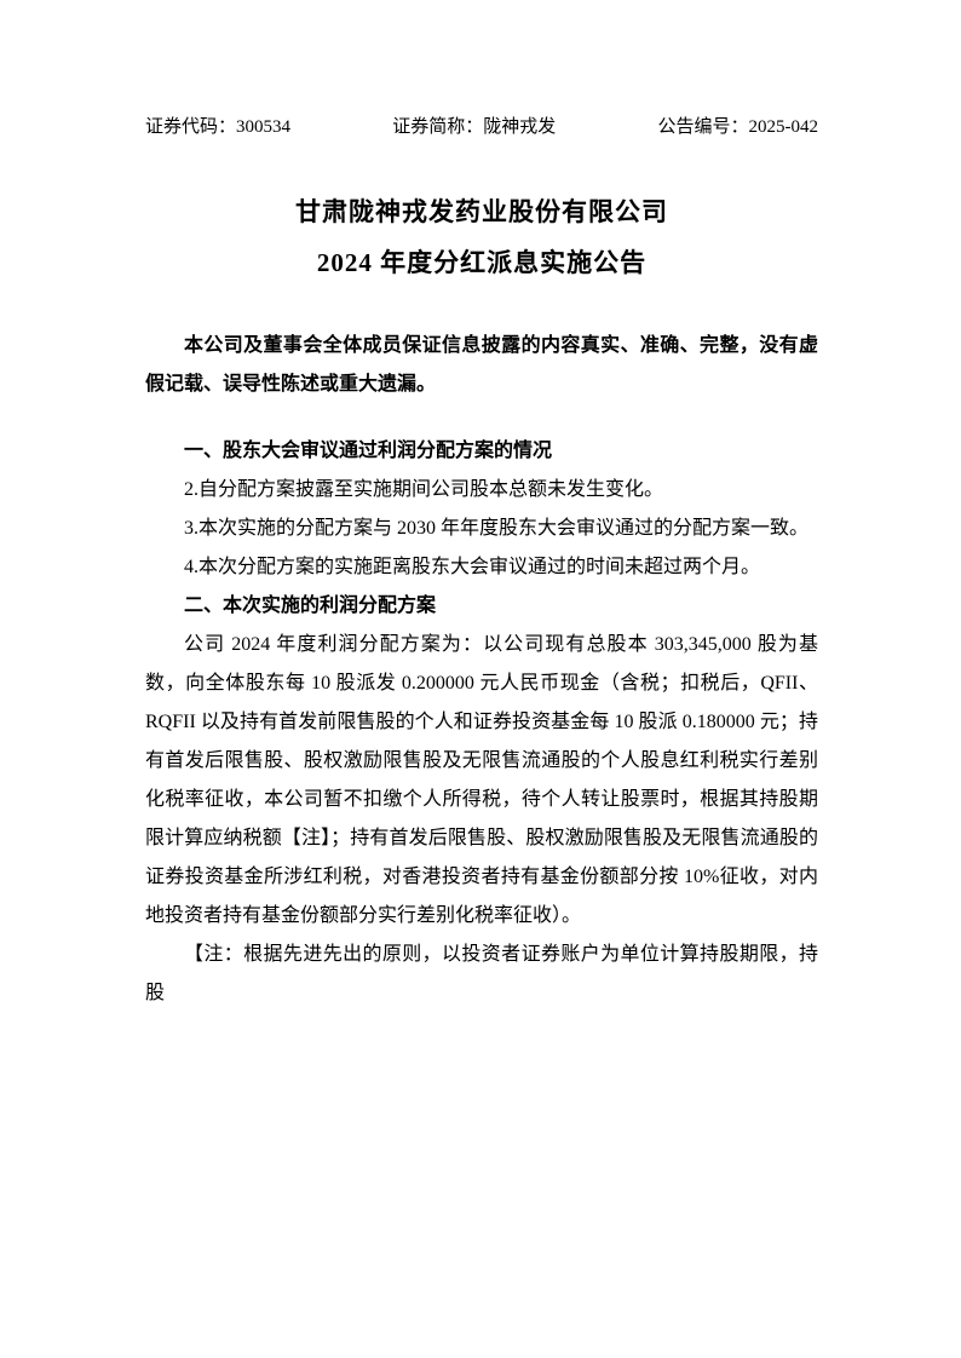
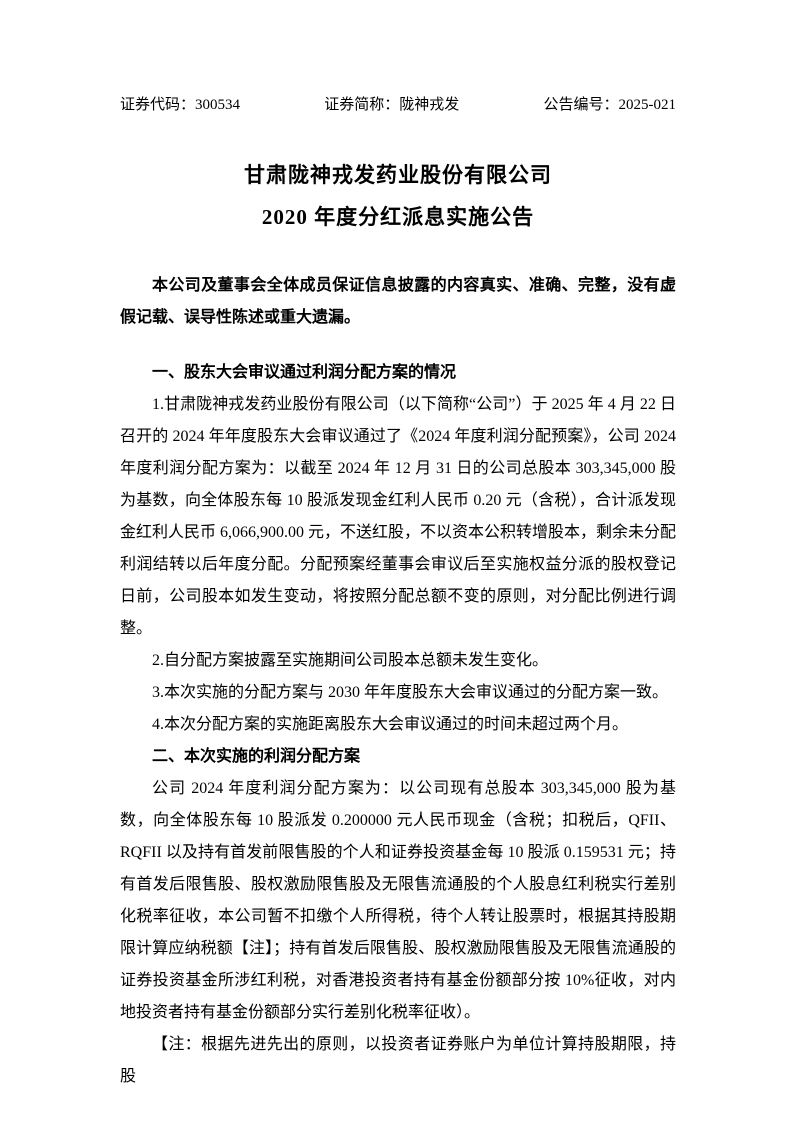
  证券代码：300534
  证券简称：陇神戎发
- 公告编号：2025-042
+ 公告编号：2025-021
  甘肃陇神戎发药业股份有限公司
- 2024 年度分红派息实施公告
+ 2020 年度分红派息实施公告
  本公司及董事会全体成员保证信息披露的内容真实、准确、完整，没有虚假记载、误导性陈述或重大遗漏。
  一、股东大会审议通过利润分配方案的情况
+ 1.甘肃陇神戎发药业股份有限公司（以下简称“公司”）于 2025 年 4 月 22 日召开的 2024 年年度股东大会审议通过了《2024 年度利润分配预案》，公司 2024 年度利润分配方案为：以截至 2024 年 12 月 31 日的公司总股本 303,345,000 股为基数，向全体股东每 10 股派发现金红利人民币 0.20 元（含税），合计派发现金红利人民币 6,066,900.00 元，不送红股，不以资本公积转增股本，剩余未分配利润结转以后年度分配。分配预案经董事会审议后至实施权益分派的股权登记日前，公司股本如发生变动，将按照分配总额不变的原则，对分配比例进行调整。
  2.自分配方案披露至实施期间公司股本总额未发生变化。
  3.本次实施的分配方案与 2030 年年度股东大会审议通过的分配方案一致。
  4.本次分配方案的实施距离股东大会审议通过的时间未超过两个月。
  二、本次实施的利润分配方案
- 公司 2024 年度利润分配方案为：以公司现有总股本 303,345,000 股为基数，向全体股东每 10 股派发 0.200000 元人民币现金（含税；扣税后，QFII、RQFII 以及持有首发前限售股的个人和证券投资基金每 10 股派 0.180000 元；持有首发后限售股、股权激励限售股及无限售流通股的个人股息红利税实行差别化税率征收，本公司暂不扣缴个人所得税，待个人转让股票时，根据其持股期限计算应纳税额【注】；持有首发后限售股、股权激励限售股及无限售流通股的证券投资基金所涉红利税，对香港投资者持有基金份额部分按 10%征收，对内地投资者持有基金份额部分实行差别化税率征收）。
+ 公司 2024 年度利润分配方案为：以公司现有总股本 303,345,000 股为基数，向全体股东每 10 股派发 0.200000 元人民币现金（含税；扣税后，QFII、RQFII 以及持有首发前限售股的个人和证券投资基金每 10 股派 0.159531 元；持有首发后限售股、股权激励限售股及无限售流通股的个人股息红利税实行差别化税率征收，本公司暂不扣缴个人所得税，待个人转让股票时，根据其持股期限计算应纳税额【注】；持有首发后限售股、股权激励限售股及无限售流通股的证券投资基金所涉红利税，对香港投资者持有基金份额部分按 10%征收，对内地投资者持有基金份额部分实行差别化税率征收）。
  【注：根据先进先出的原则，以投资者证券账户为单位计算持股期限，持股
